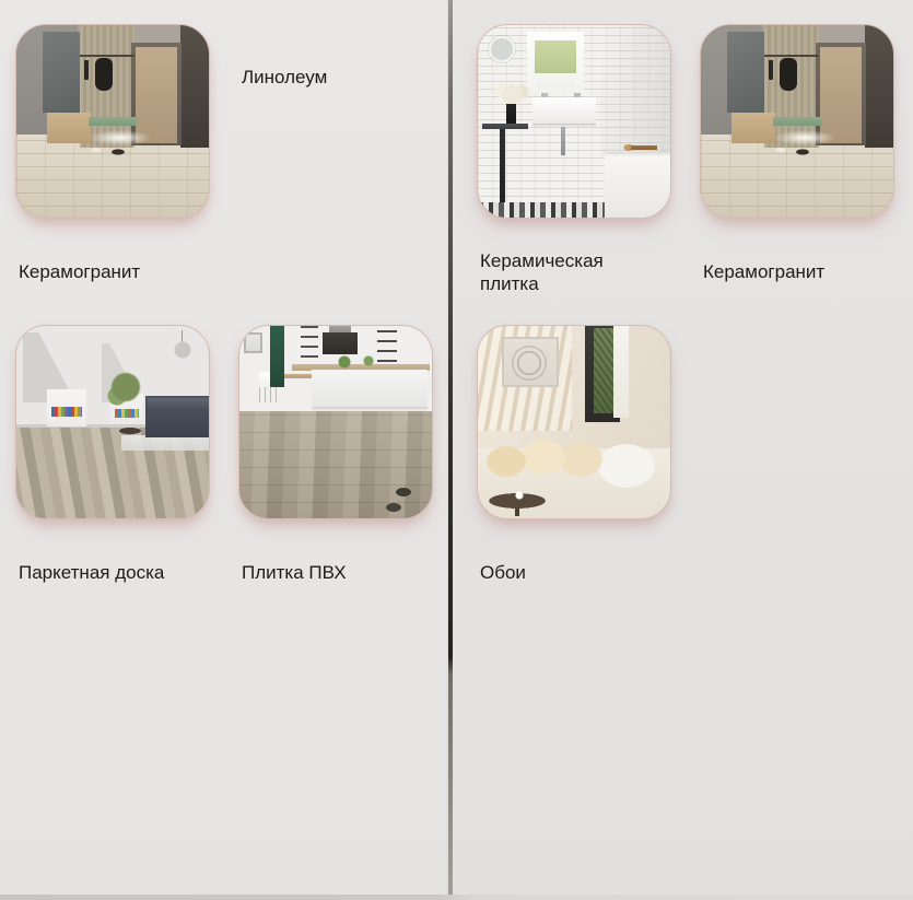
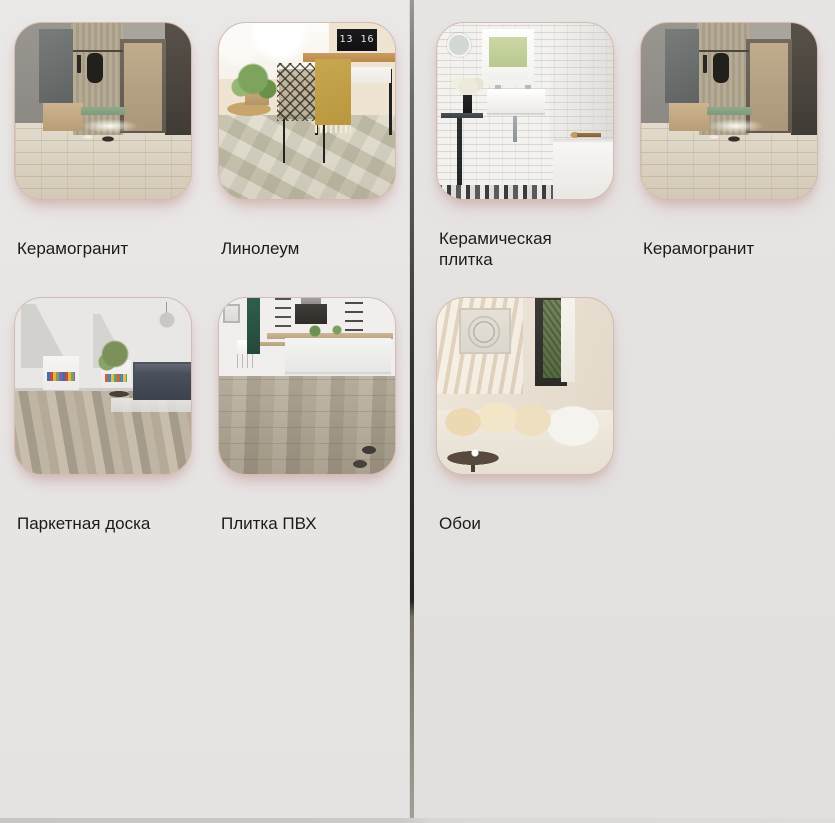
  Керамогранит
+ 13 16
  Линолеум
  Паркетная доска
  Плитка ПВХ
  Керамическая плитка
  Керамогранит
  Обои
